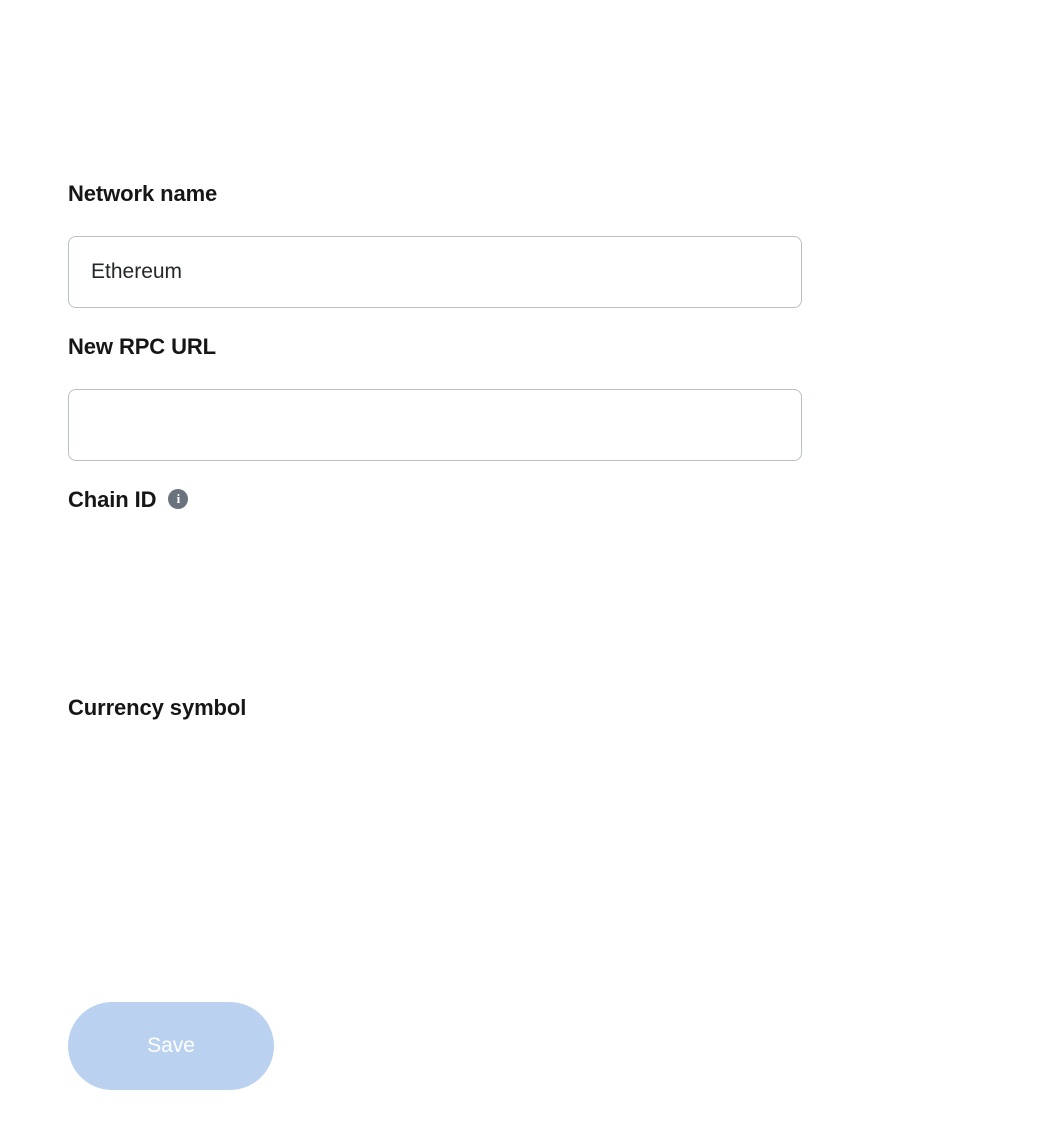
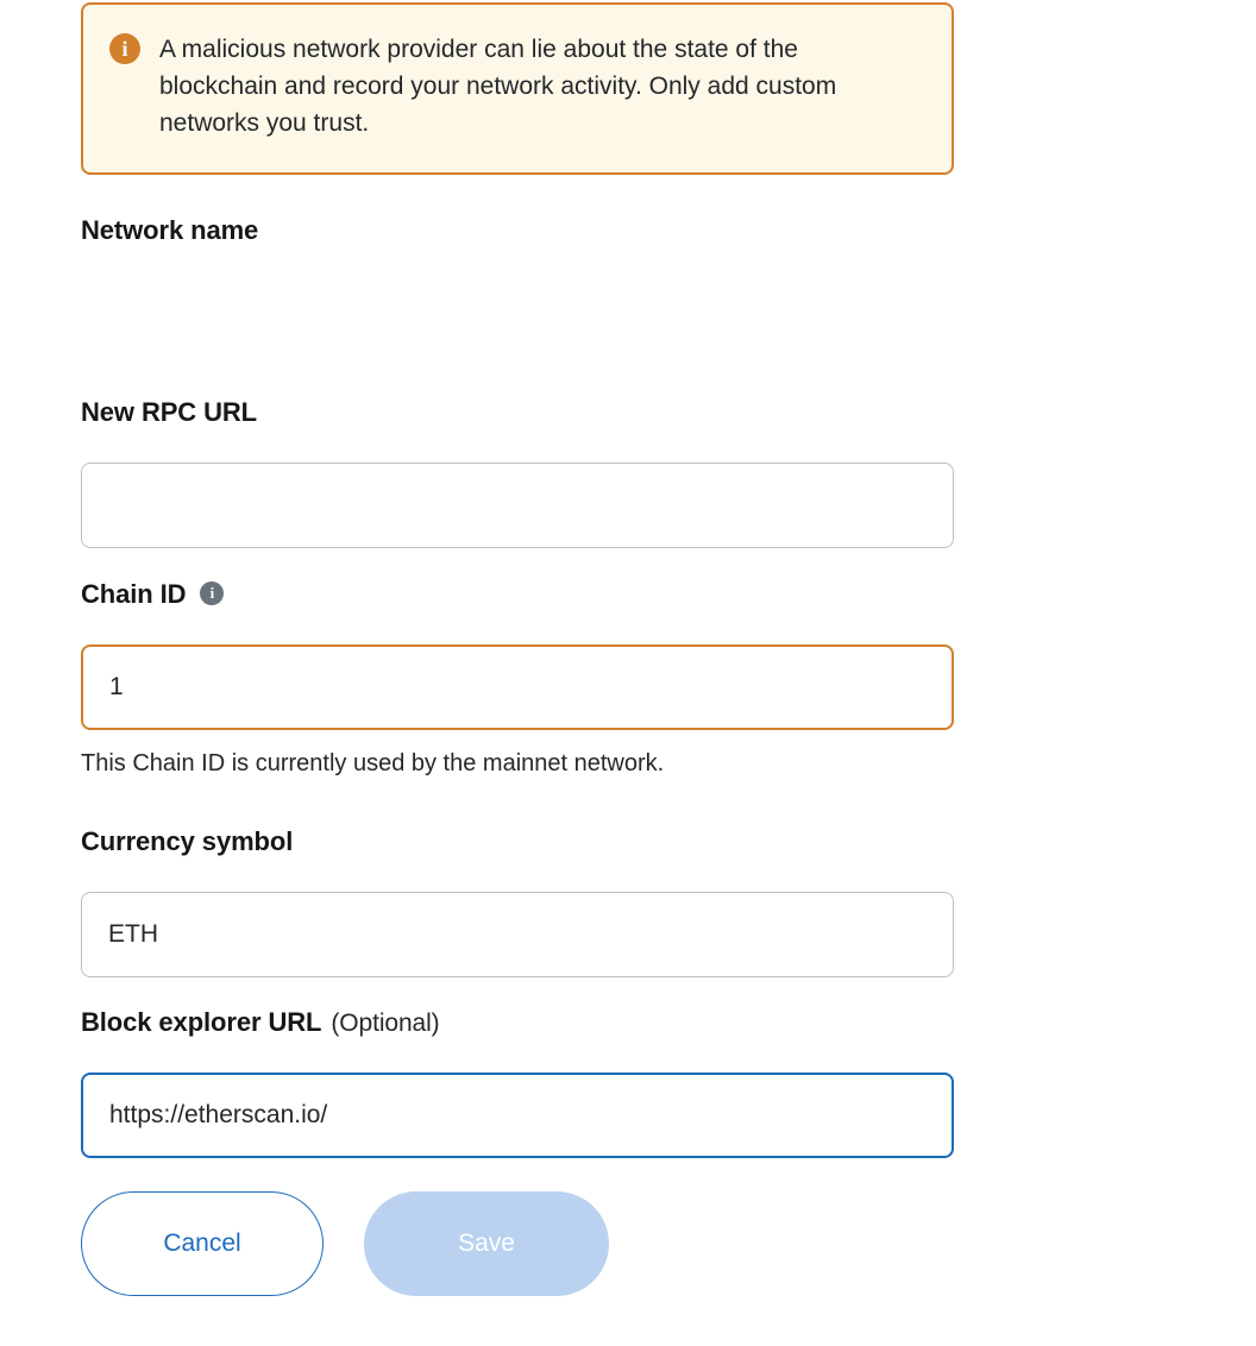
+ i
+ A malicious network provider can lie about the state of the blockchain and record your network activity. Only add custom networks you trust.
  Network name
- Ethereum
  New RPC URL
  Chain ID i
+ 1
+ This Chain ID is currently used by the mainnet network.
  Currency symbol
+ ETH
+ Block explorer URL (Optional)
+ https://etherscan.io/
+ Cancel
  Save
